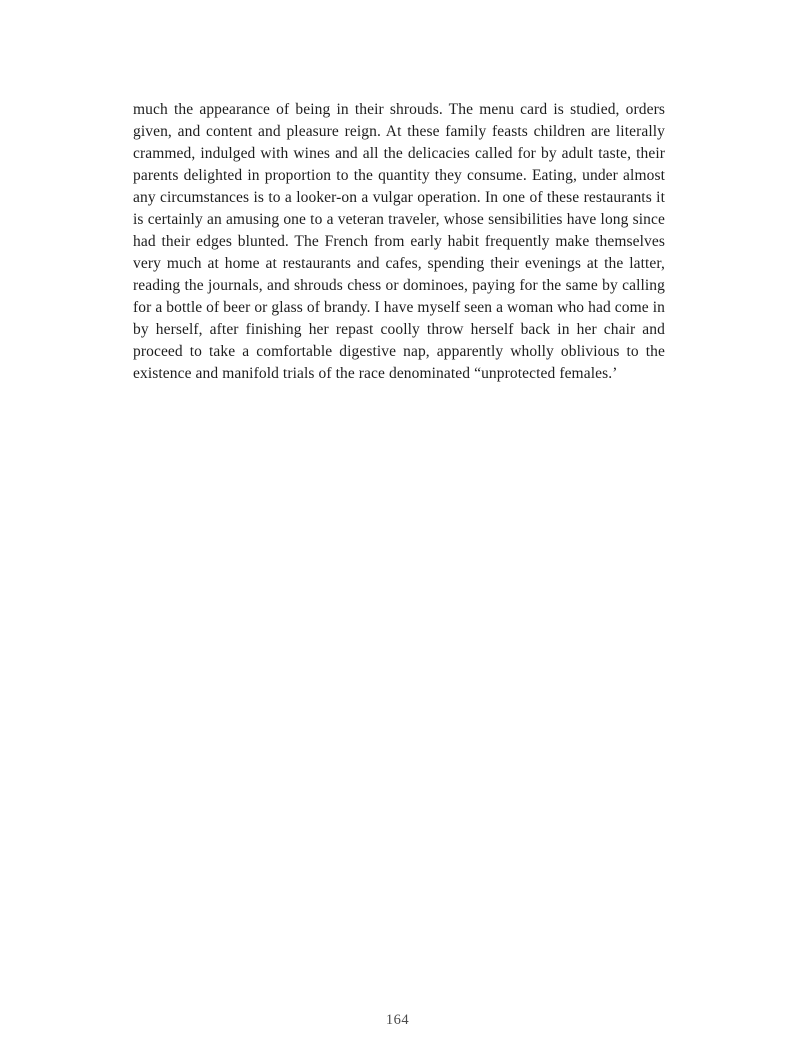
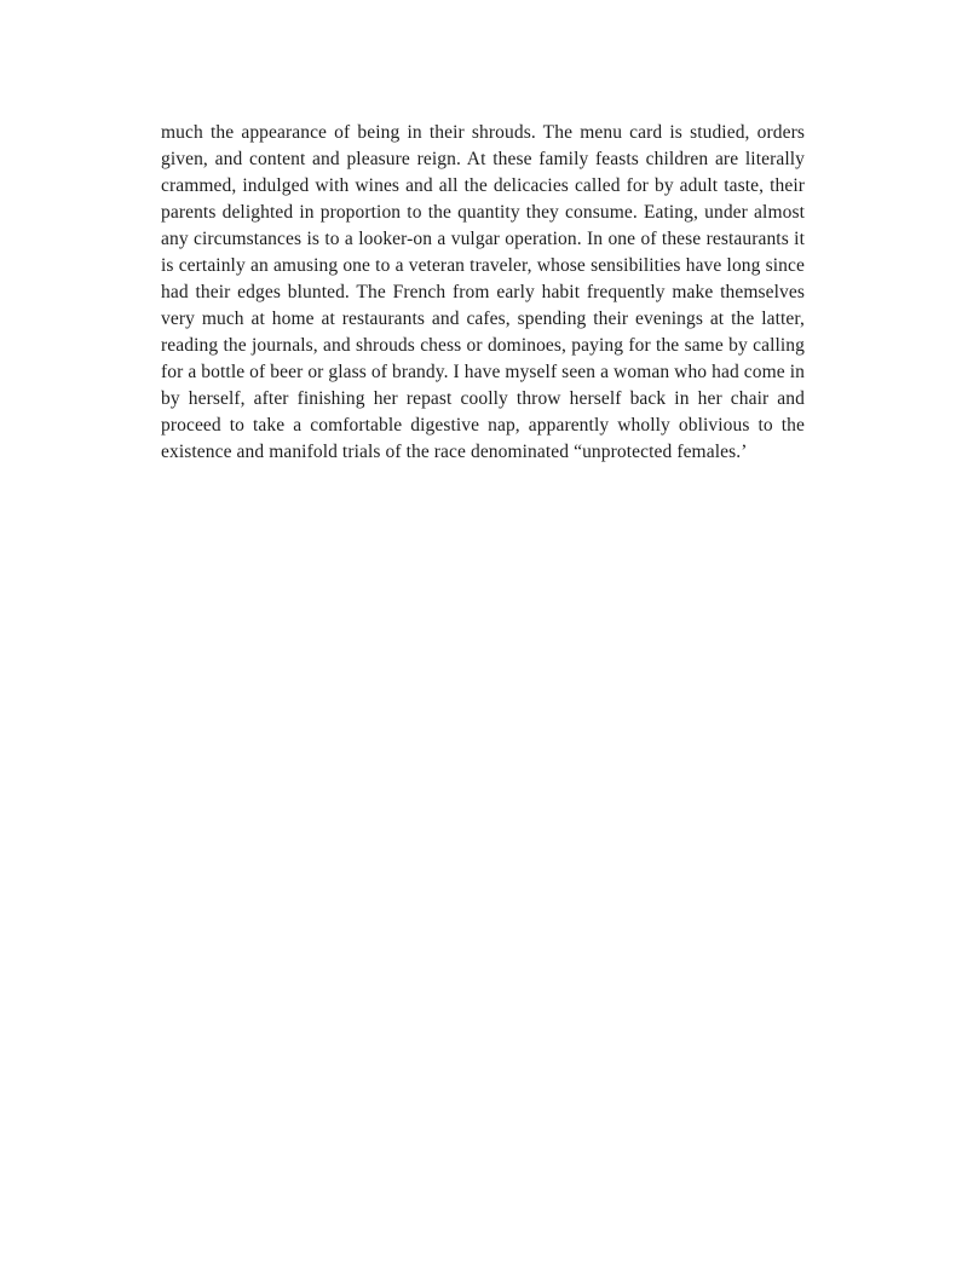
  much the appearance of being in their shrouds. The menu card is studied, orders given, and content and pleasure reign. At these family feasts children are literally crammed, indulged with wines and all the delicacies called for by adult taste, their parents delighted in proportion to the quantity they consume. Eating, under almost any circumstances is to a looker-on a vulgar operation. In one of these restaurants it is certainly an amusing one to a veteran traveler, whose sensibilities have long since had their edges blunted. The French from early habit frequently make themselves very much at home at restaurants and cafes, spending their evenings at the latter, reading the journals, and shrouds chess or dominoes, paying for the same by calling for a bottle of beer or glass of brandy. I have myself seen a woman who had come in by herself, after finishing her repast coolly throw herself back in her chair and proceed to take a comfortable digestive nap, apparently wholly oblivious to the existence and manifold trials of the race denominated “unprotected females.’
- 164
